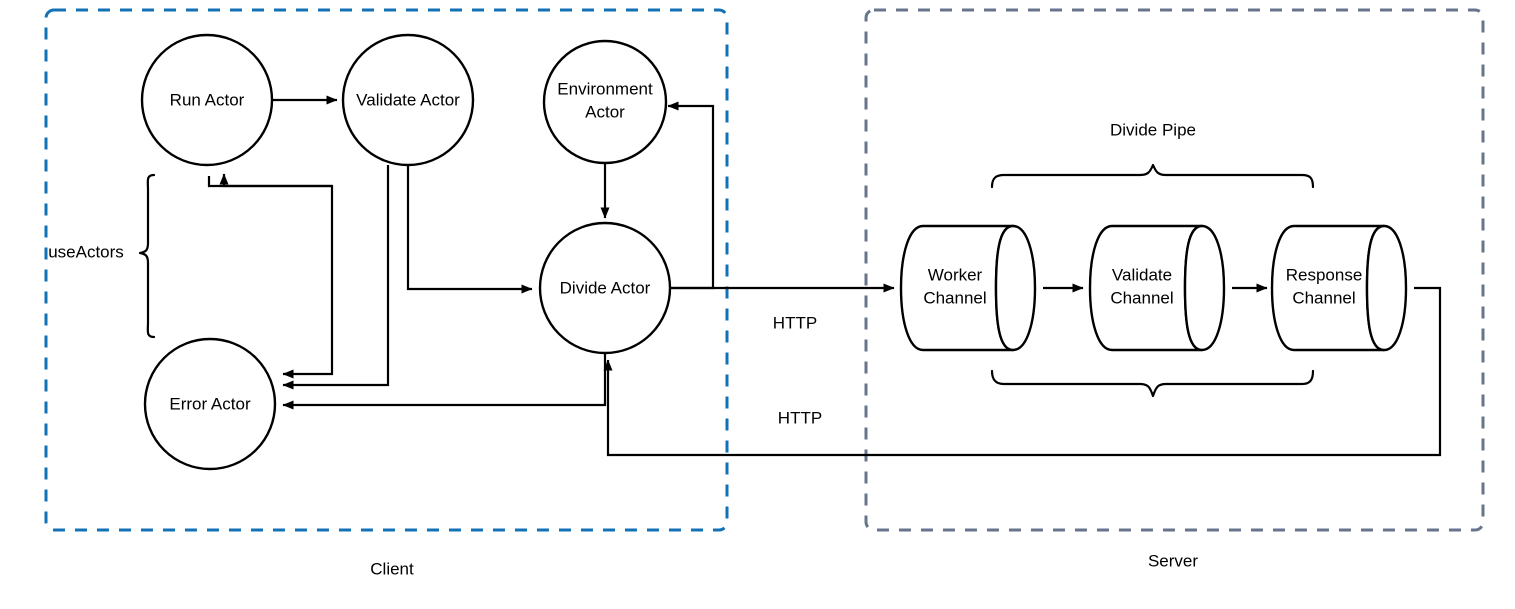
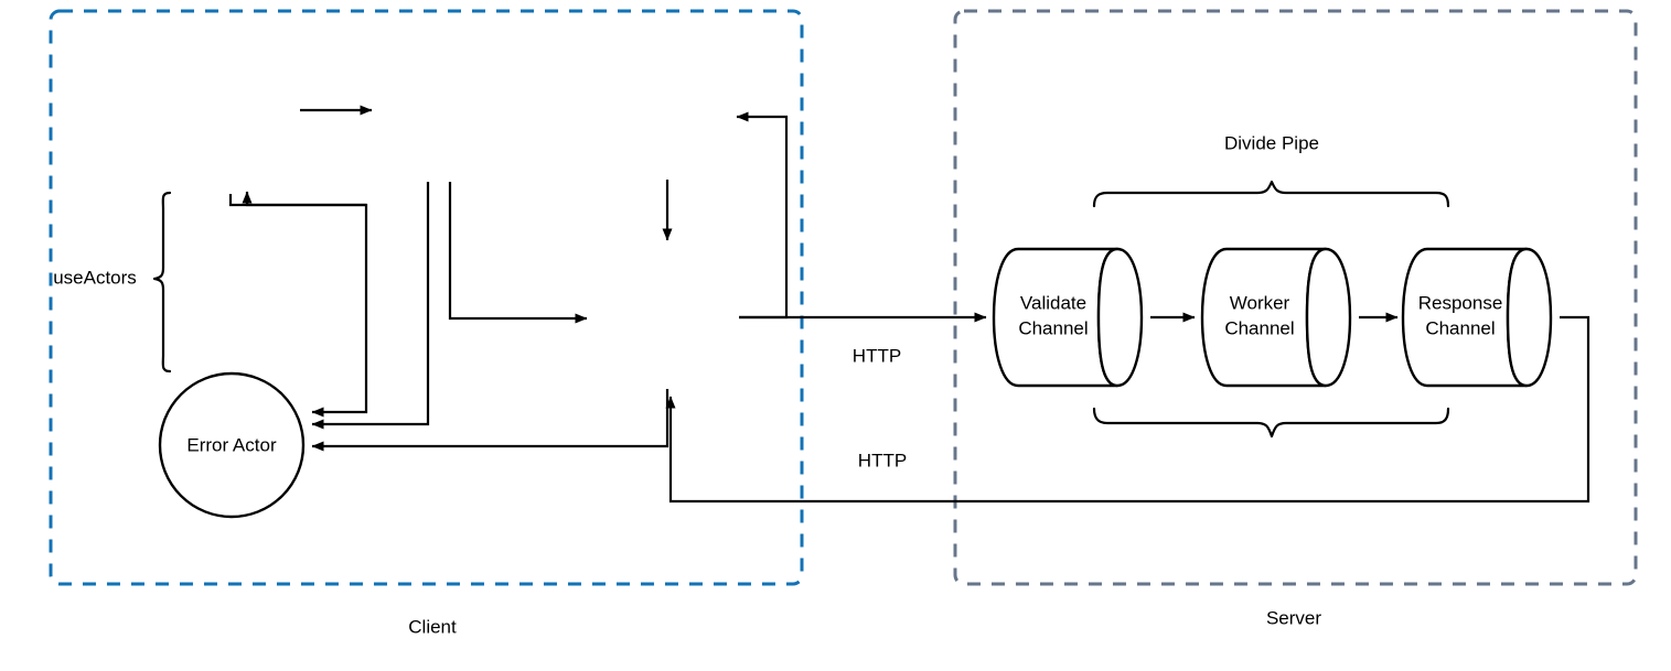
  Client
  Server
  useActors
  Divide Pipe
- Run Actor
- Validate Actor
- Environment
- Actor
- Divide Actor
  Error Actor
- Worker
+ Validate
  Channel
- Validate
+ Worker
  Channel
  Response
  Channel
  HTTP
  HTTP
